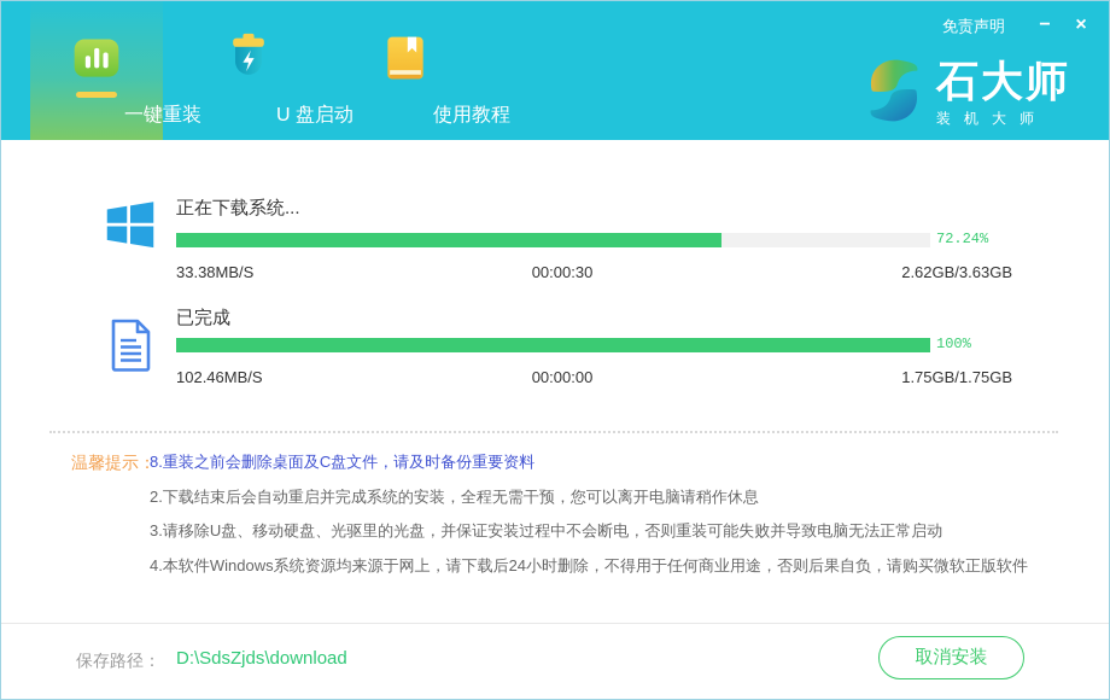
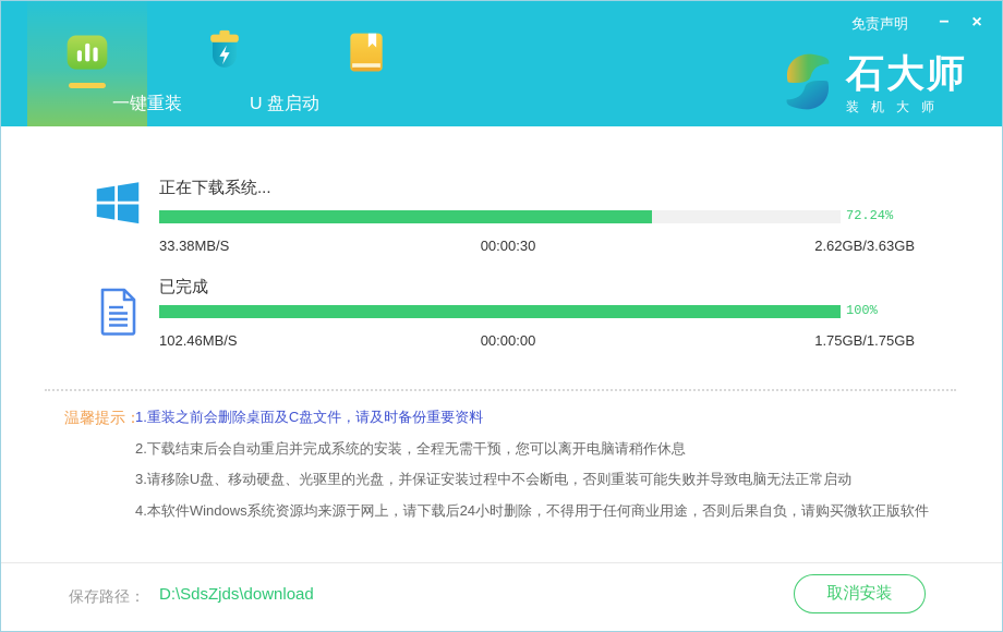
  一键重装
  U 盘启动
- 使用教程
  免责声明
  −
  ×
  石大师
  装机大师
  正在下载系统...
  72.24%
  33.38MB/S
  00:00:30
  2.62GB/3.63GB
  已完成
  100%
  102.46MB/S
  00:00:00
  1.75GB/1.75GB
  温馨提示：
- 8.重装之前会删除桌面及C盘文件，请及时备份重要资料
+ 1.重装之前会删除桌面及C盘文件，请及时备份重要资料
  2.下载结束后会自动重启并完成系统的安装，全程无需干预，您可以离开电脑请稍作休息
  3.请移除U盘、移动硬盘、光驱里的光盘，并保证安装过程中不会断电，否则重装可能失败并导致电脑无法正常启动
  4.本软件Windows系统资源均来源于网上，请下载后24小时删除，不得用于任何商业用途，否则后果自负，请购买微软正版软件
  保存路径：
  D:\SdsZjds\download
  取消安装
